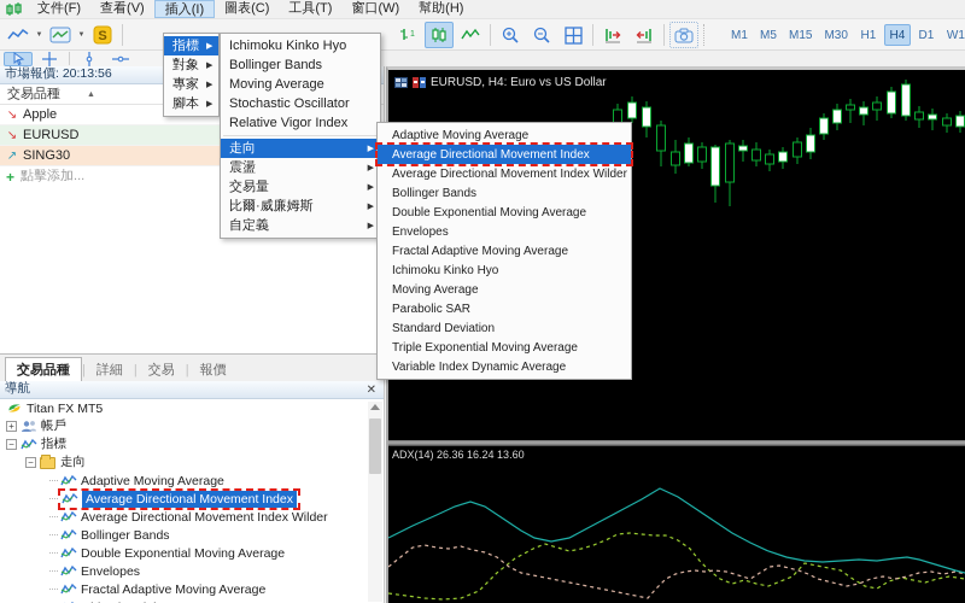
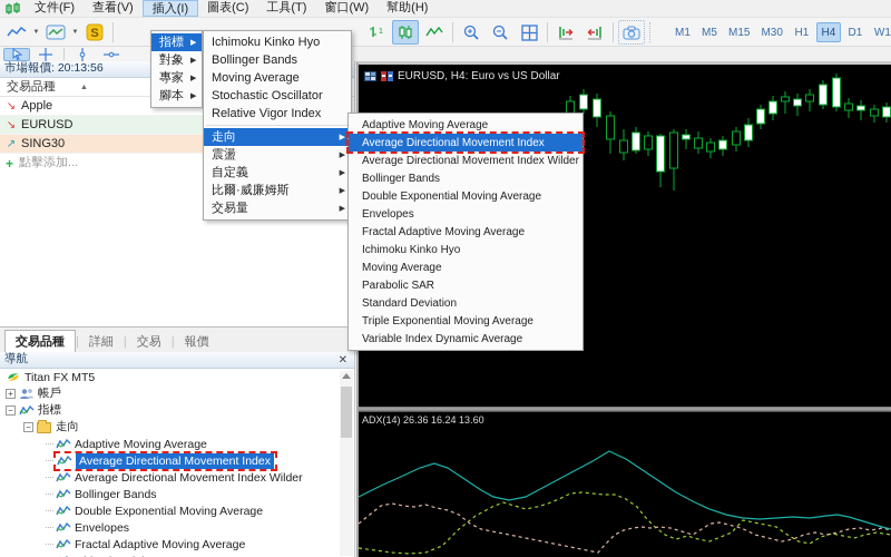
  文件(F)
  查看(V)
  插入(I)
  圖表(C)
  工具(T)
  窗口(W)
  幫助(H)
  S
  M1
  M5
  M15
  M30
  H1
  H4
  D1
  W1
  市場報價: 20:13:56
  交易品種
  ↘
  Apple
  ↘
  EURUSD
  ↗
  SING30
  +
  點擊添加...
  交易品種
  |
  詳細
  |
  交易
  |
  報價
  導航
  ✕
  Titan FX MT5
  +
  帳戶
  −
  指標
  −
  走向
  Adaptive Moving Average
  Average Directional Movement Index
  Average Directional Movement Index Wilder
  Bollinger Bands
  Double Exponential Moving Average
  Envelopes
  Fractal Adaptive Moving Average
  EURUSD, H4: Euro vs US Dollar
  ADX(14) 26.36 16.24 13.60
  指標
  對象
  專家
  腳本
  Ichimoku Kinko Hyo
  Bollinger Bands
  Moving Average
  Stochastic Oscillator
  Relative Vigor Index
  走向
  震盪
- 交易量
+ 自定義
  比爾·威廉姆斯
- 自定義
+ 交易量
  Adaptive Moving Average
  Average Directional Movement Index
  Average Directional Movement Index Wilder
  Bollinger Bands
  Double Exponential Moving Average
  Envelopes
  Fractal Adaptive Moving Average
  Ichimoku Kinko Hyo
  Moving Average
  Parabolic SAR
  Standard Deviation
  Triple Exponential Moving Average
  Variable Index Dynamic Average
